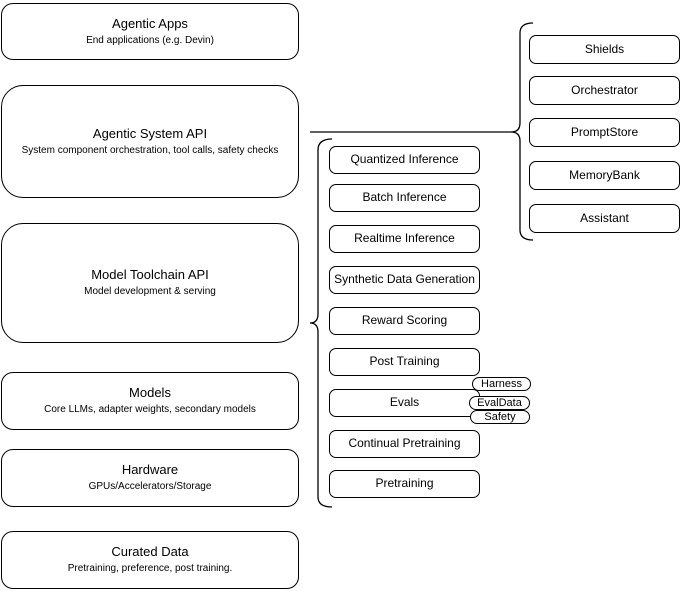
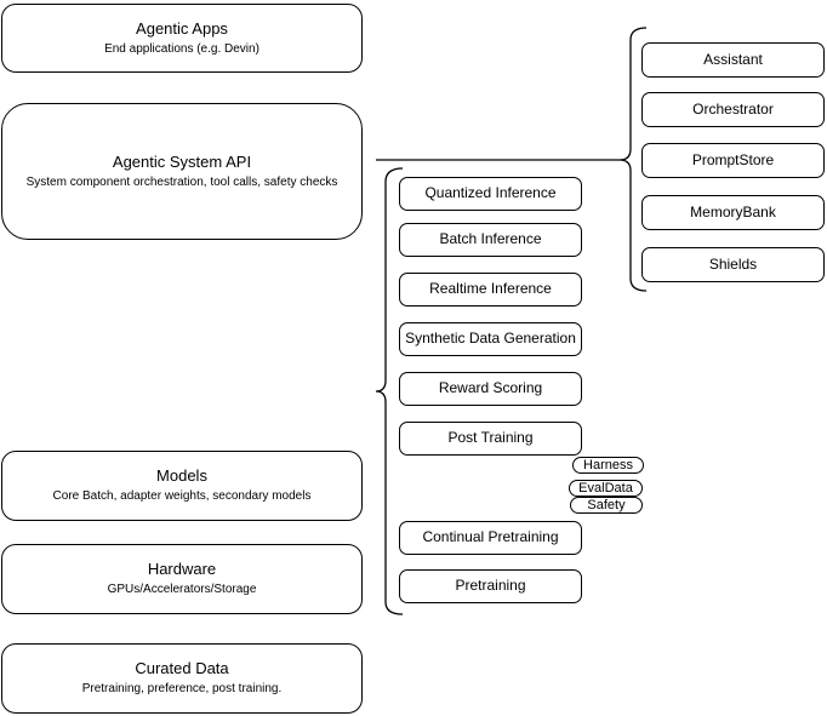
  Agentic Apps
  End applications (e.g. Devin)
  Agentic System API
  System component orchestration, tool calls, safety checks
- Model Toolchain API
- Model development & serving
  Models
- Core LLMs, adapter weights, secondary models
+ Core Batch, adapter weights, secondary models
  Hardware
  GPUs/Accelerators/Storage
  Curated Data
  Pretraining, preference, post training.
  Quantized Inference
  Batch Inference
  Realtime Inference
  Synthetic Data Generation
  Reward Scoring
  Post Training
- Evals
  Continual Pretraining
  Pretraining
  Harness
  EvalData
  Safety
- Shields
+ Assistant
  Orchestrator
  PromptStore
  MemoryBank
- Assistant
+ Shields
